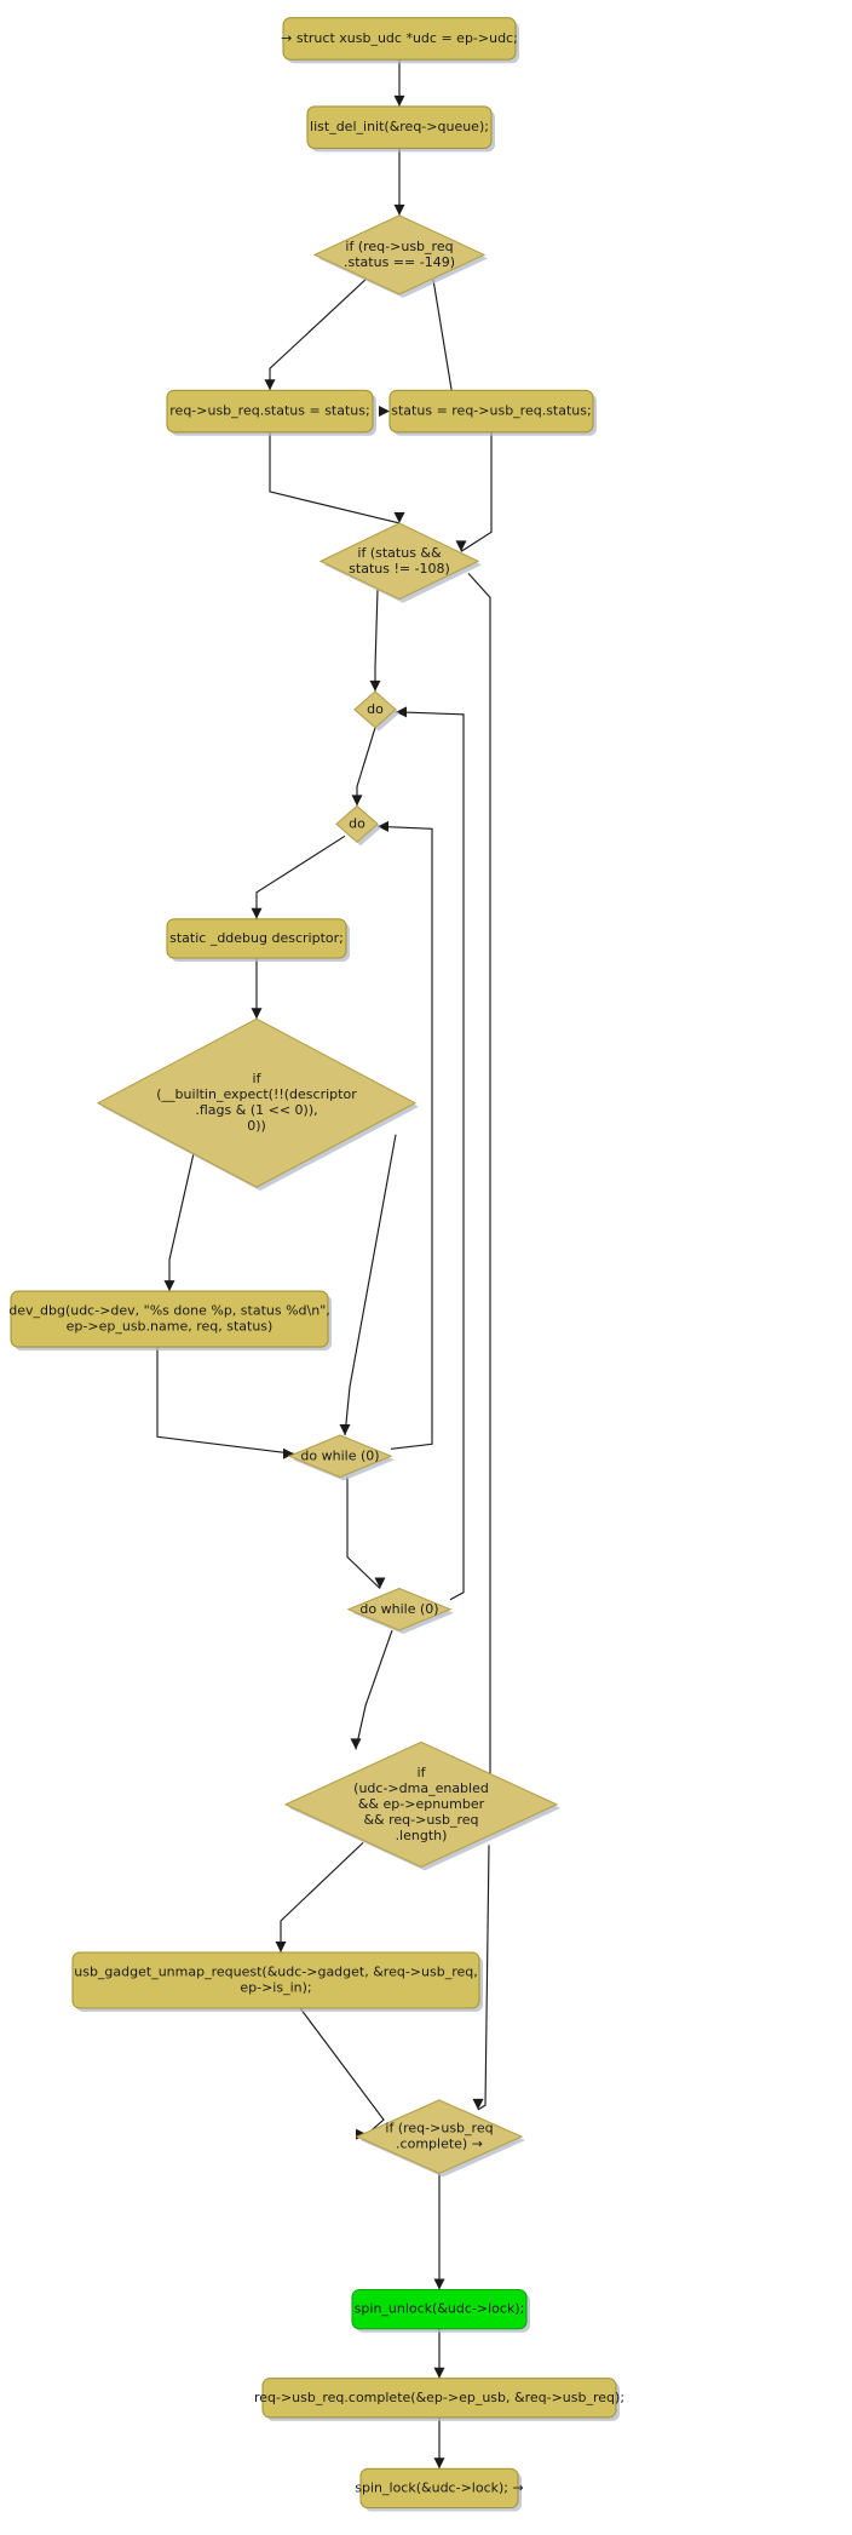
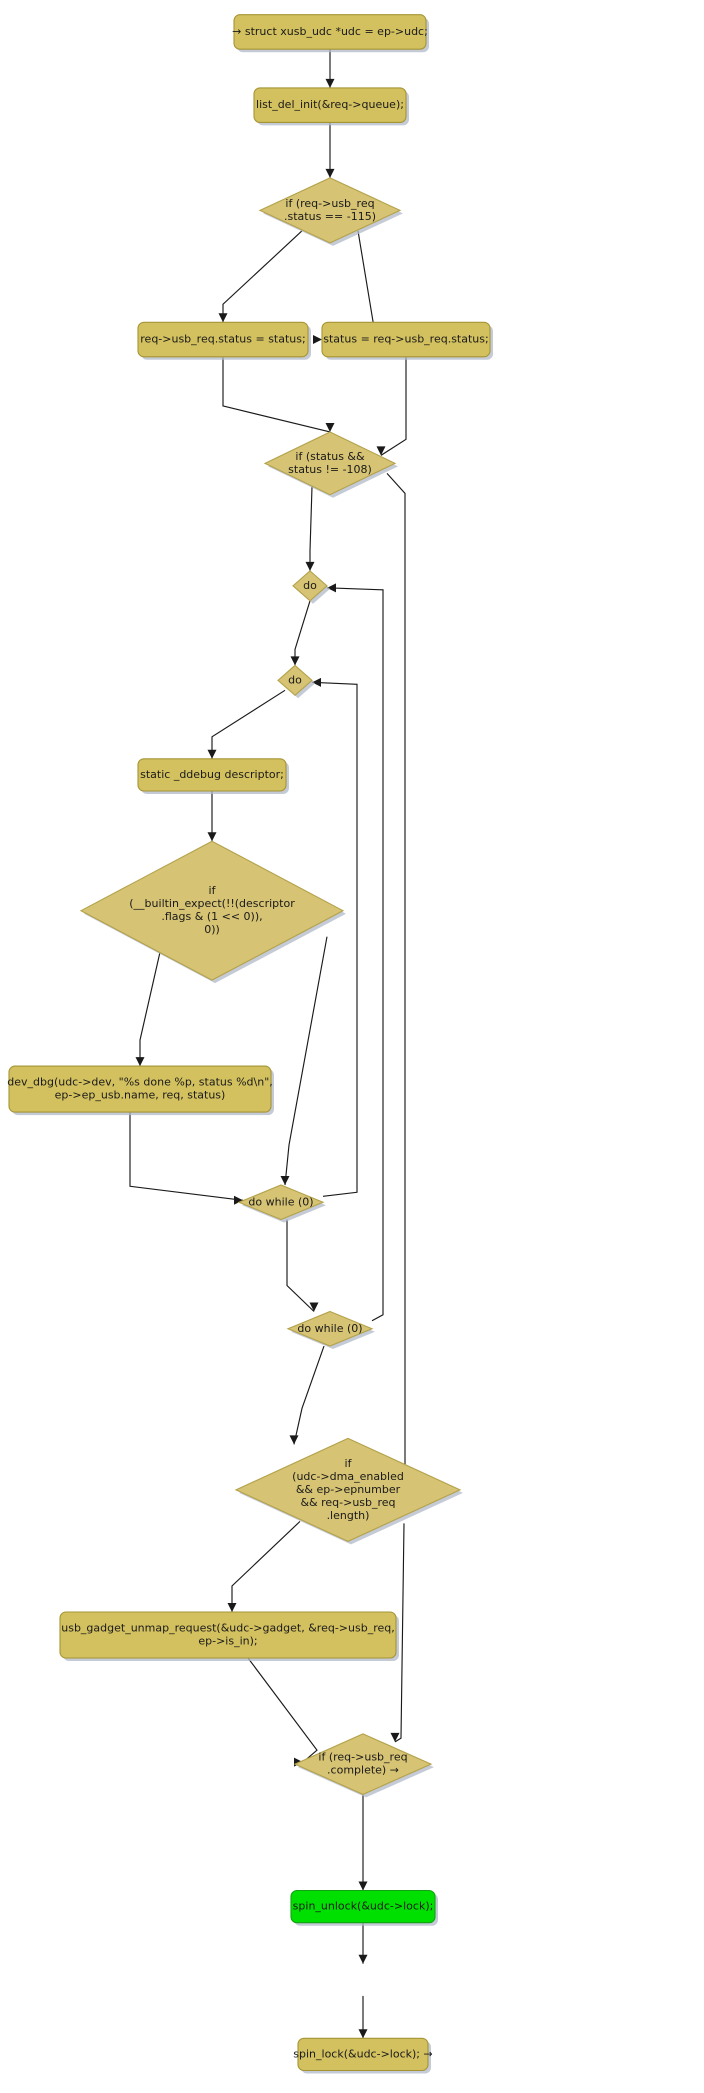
  → struct xusb_udc *udc = ep->udc;
  list_del_init(&req->queue);
  if (req->usb_req
- .status == -149)
+ .status == -115)
  req->usb_req.status = status;
  status = req->usb_req.status;
  if (status &&
  status != -108)
  do
  do
  static _ddebug descriptor;
  if
  (__builtin_expect(!!(descriptor
  .flags & (1 << 0)),
  0))
  dev_dbg(udc->dev, "%s done %p, status %d\n",
  ep->ep_usb.name, req, status)
  do while (0)
  do while (0)
  if
  (udc->dma_enabled
  && ep->epnumber
  && req->usb_req
  .length)
  usb_gadget_unmap_request(&udc->gadget, &req->usb_req,
  ep->is_in);
  if (req->usb_req
  .complete) →
  spin_unlock(&udc->lock);
- req->usb_req.complete(&ep->ep_usb, &req->usb_req);
  spin_lock(&udc->lock); →
